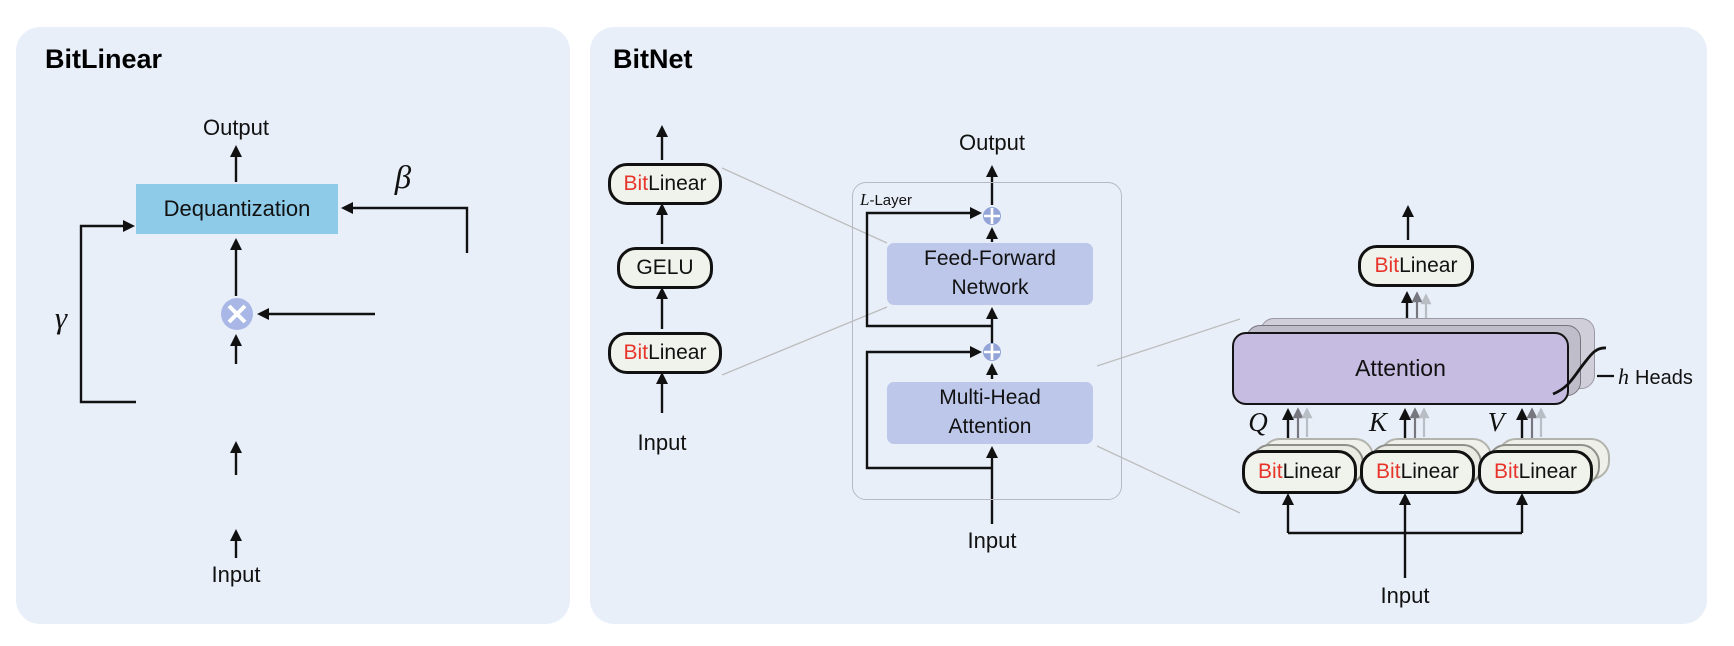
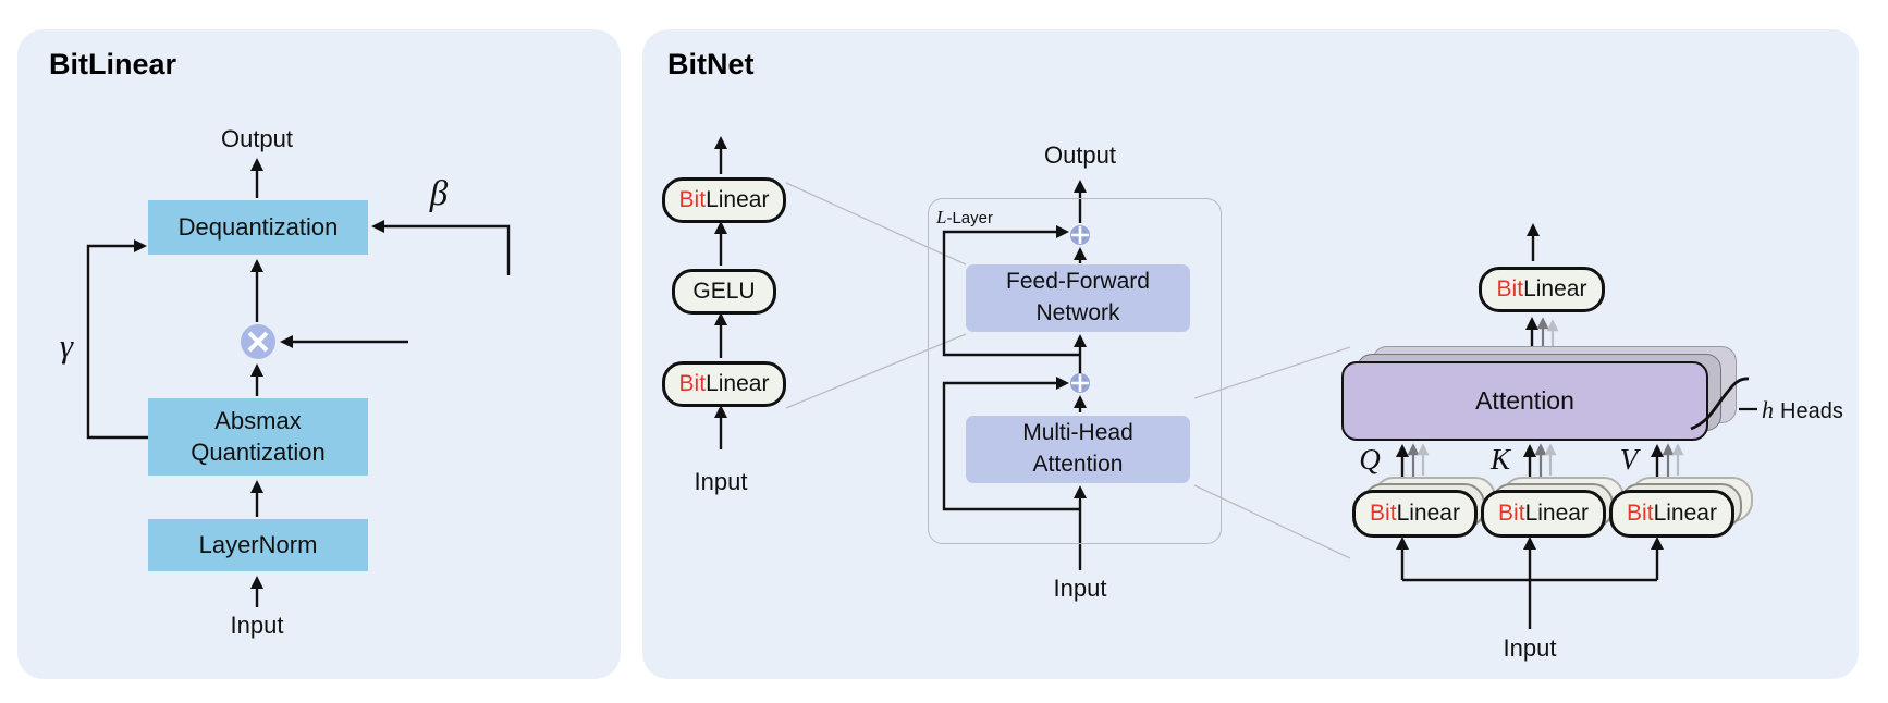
  BitLinear
  Output
  Dequantization
  β
  γ
+ Absmax
+ Quantization
+ LayerNorm
  Input
  BitNet
  Bit
  Linear
  GELU
  Bit
  Linear
  Input
  L-Layer
  Output
  Feed-Forward
  Network
  Multi-Head
  Attention
  Input
  Bit
  Linear
  Attention
  h Heads
  Q
  K
  V
  Bit
  Linear
  Bit
  Linear
  Bit
  Linear
  Input
